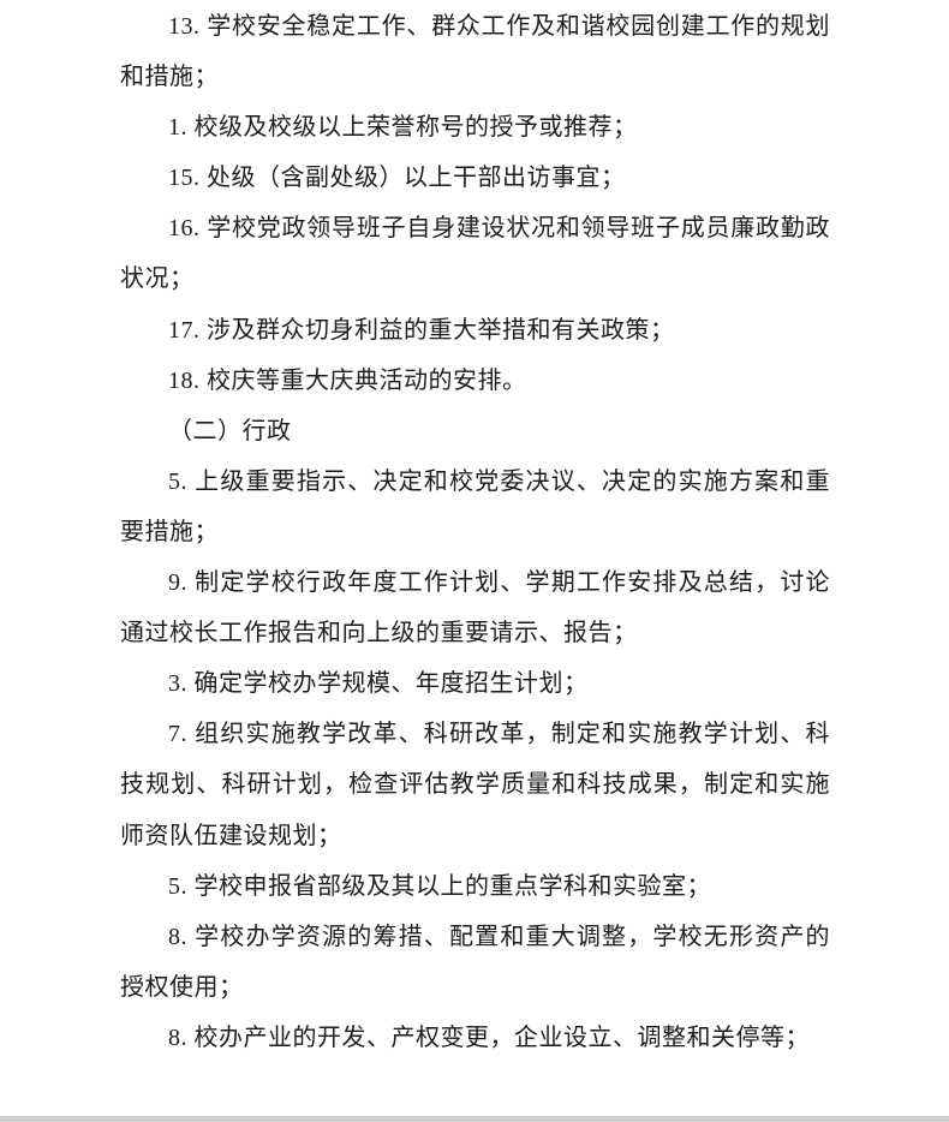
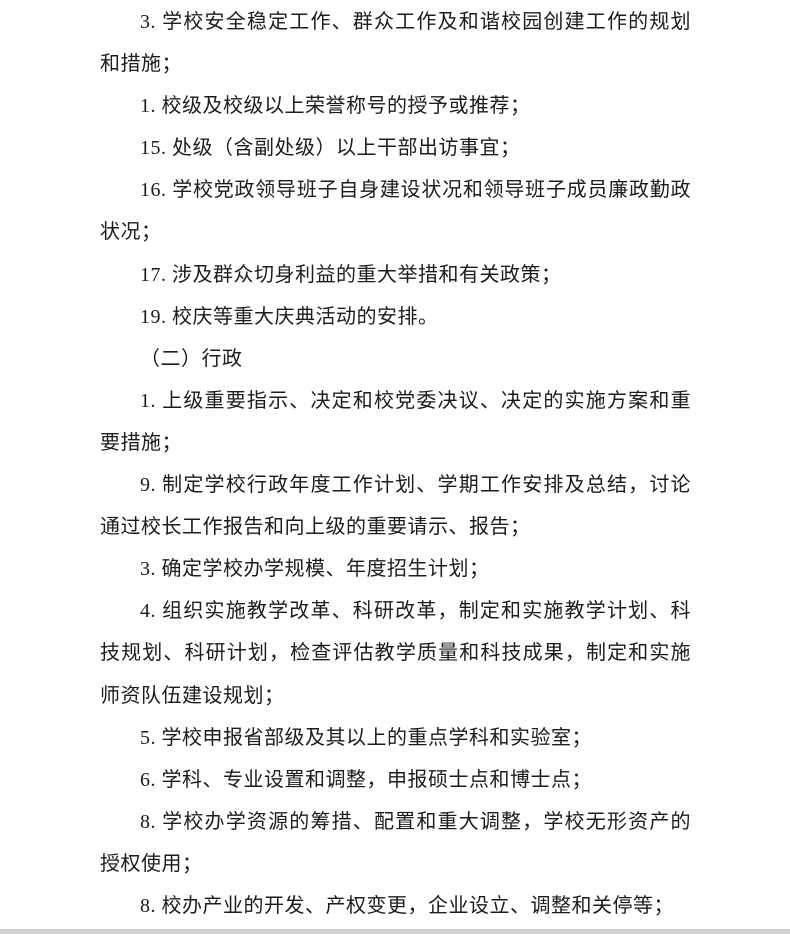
- 13. 学校安全稳定工作、群众工作及和谐校园创建工作的规划和措施；
+ 3. 学校安全稳定工作、群众工作及和谐校园创建工作的规划和措施；
  1. 校级及校级以上荣誉称号的授予或推荐；
  15. 处级（含副处级）以上干部出访事宜；
  16. 学校党政领导班子自身建设状况和领导班子成员廉政勤政状况；
  17. 涉及群众切身利益的重大举措和有关政策；
- 18. 校庆等重大庆典活动的安排。
+ 19. 校庆等重大庆典活动的安排。
  （二）行政
- 5. 上级重要指示、决定和校党委决议、决定的实施方案和重要措施；
+ 1. 上级重要指示、决定和校党委决议、决定的实施方案和重要措施；
  9. 制定学校行政年度工作计划、学期工作安排及总结，讨论通过校长工作报告和向上级的重要请示、报告；
  3. 确定学校办学规模、年度招生计划；
- 7. 组织实施教学改革、科研改革，制定和实施教学计划、科技规划、科研计划，检查评估教学质量和科技成果，制定和实施师资队伍建设规划；
+ 4. 组织实施教学改革、科研改革，制定和实施教学计划、科技规划、科研计划，检查评估教学质量和科技成果，制定和实施师资队伍建设规划；
  5. 学校申报省部级及其以上的重点学科和实验室；
+ 6. 学科、专业设置和调整，申报硕士点和博士点；
  8. 学校办学资源的筹措、配置和重大调整，学校无形资产的授权使用；
  8. 校办产业的开发、产权变更，企业设立、调整和关停等；
